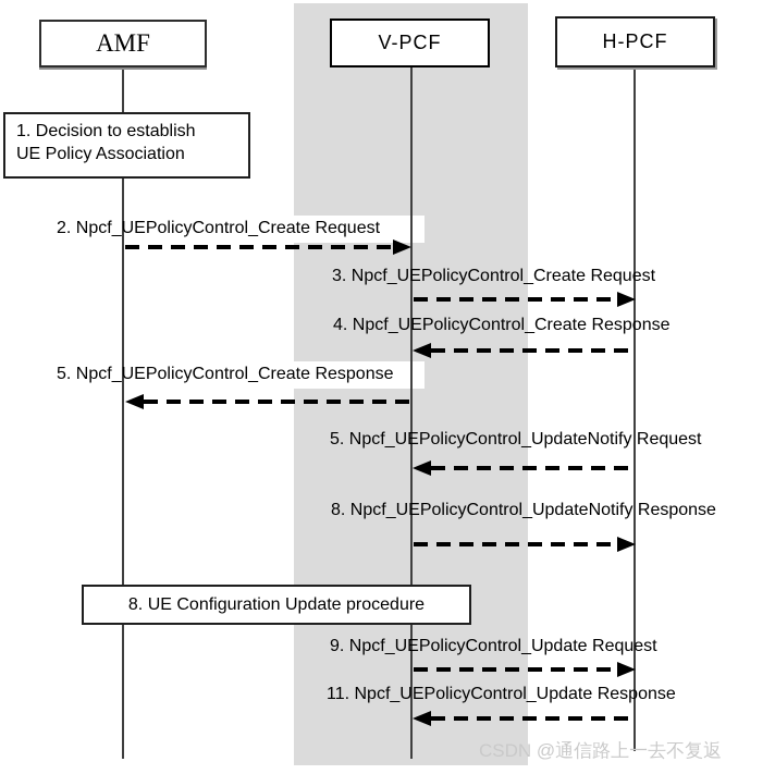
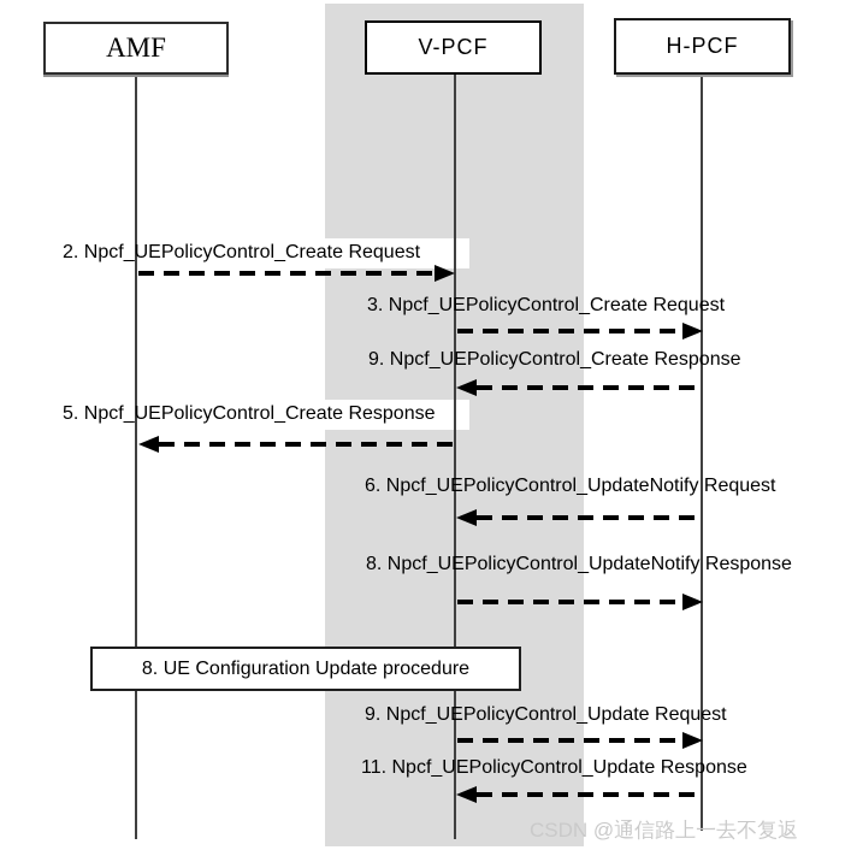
  AMF
  V-PCF
  H-PCF
- 1. Decision to establish
- UE Policy Association
  2. Npcf_UEPolicyControl_Create Request
  3. Npcf_UEPolicyControl_Create Request
- 4. Npcf_UEPolicyControl_Create Response
+ 9. Npcf_UEPolicyControl_Create Response
  5. Npcf_UEPolicyControl_Create Response
- 5. Npcf_UEPolicyControl_UpdateNotify Request
+ 6. Npcf_UEPolicyControl_UpdateNotify Request
  8. Npcf_UEPolicyControl_UpdateNotify Response
  8. UE Configuration Update procedure
  9. Npcf_UEPolicyControl_Update Request
  11. Npcf_UEPolicyControl_Update Response
  CSDN @通信路上一去不复返
